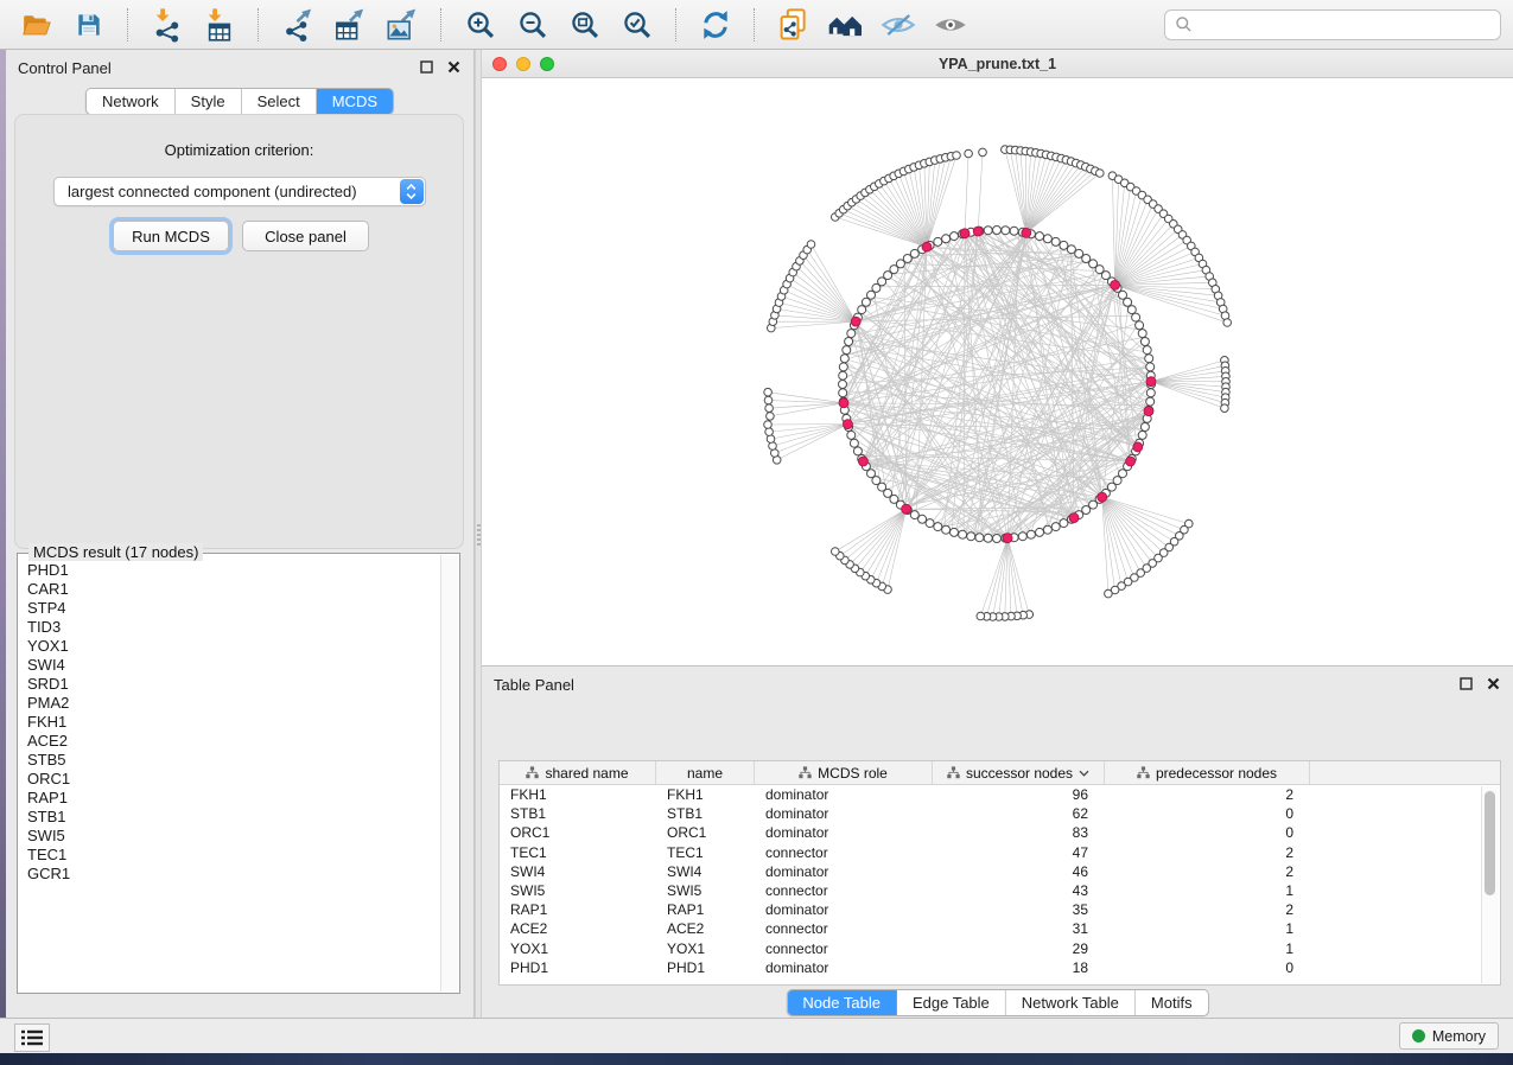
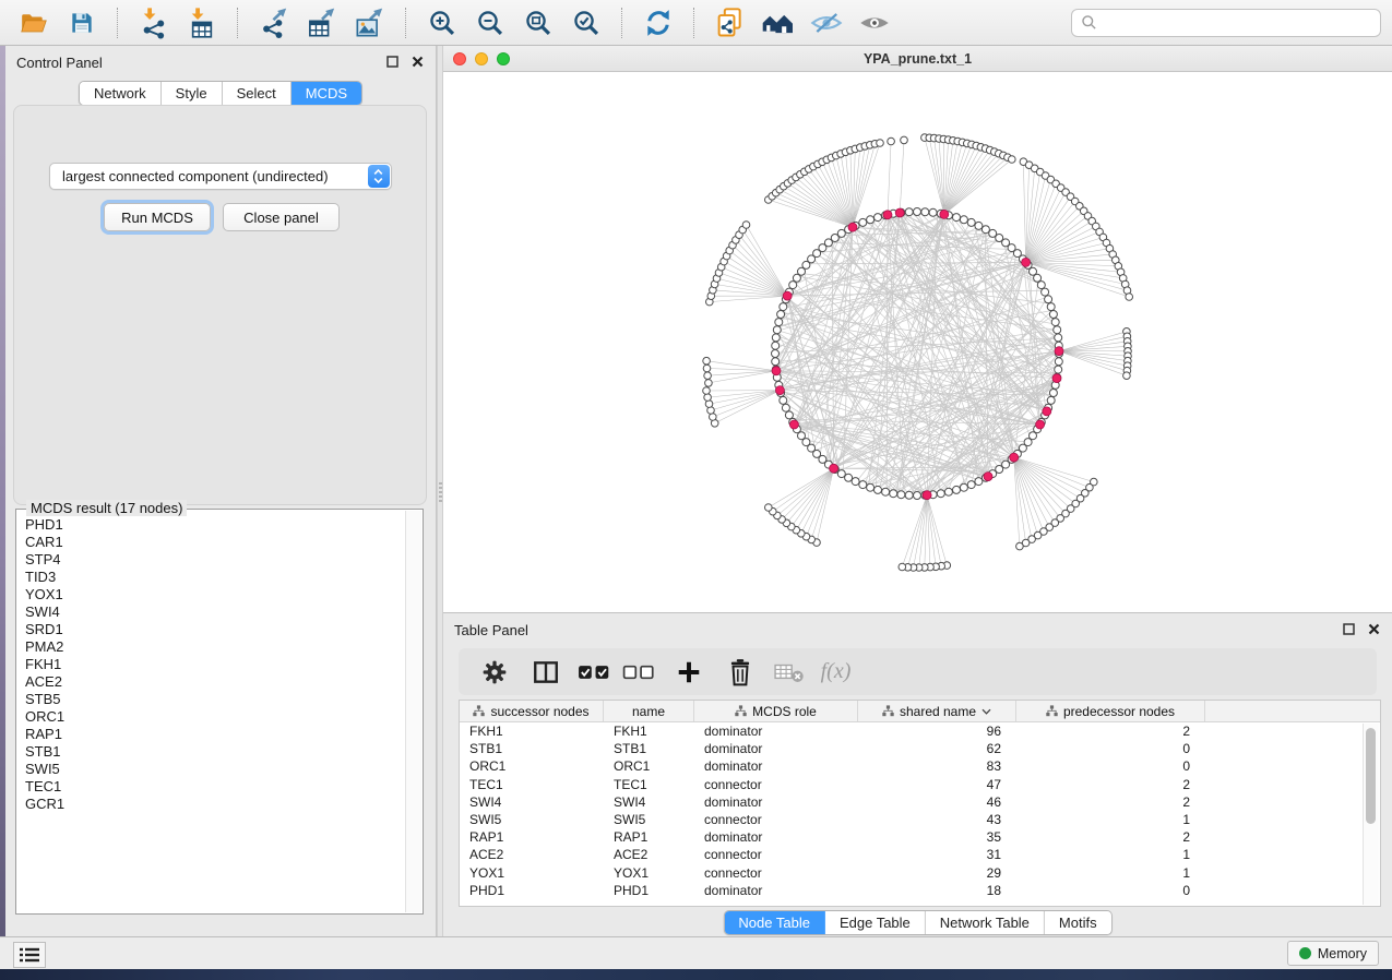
  Control Panel
  Network
  Style
  Select
  MCDS
- Optimization criterion:
  largest connected component (undirected)
  Run MCDS
  Close panel
  MCDS result (17 nodes)
  PHD1
  CAR1
  STP4
  TID3
  YOX1
  SWI4
  SRD1
  PMA2
  FKH1
  ACE2
  STB5
  ORC1
  RAP1
  STB1
  SWI5
  TEC1
  GCR1
  YPA_prune.txt_1
  Table Panel
+ f(x)
- shared name
+ successor nodes
  name
  MCDS role
- successor nodes
+ shared name
  predecessor nodes
  FKH1
  FKH1
  dominator
  96
  2
  STB1
  STB1
  dominator
  62
  0
  ORC1
  ORC1
  dominator
  83
  0
  TEC1
  TEC1
  connector
  47
  2
  SWI4
  SWI4
  dominator
  46
  2
  SWI5
  SWI5
  connector
  43
  1
  RAP1
  RAP1
  dominator
  35
  2
  ACE2
  ACE2
  connector
  31
  1
  YOX1
  YOX1
  connector
  29
  1
  PHD1
  PHD1
  dominator
  18
  0
  Node Table
  Edge Table
  Network Table
  Motifs
  Memory
